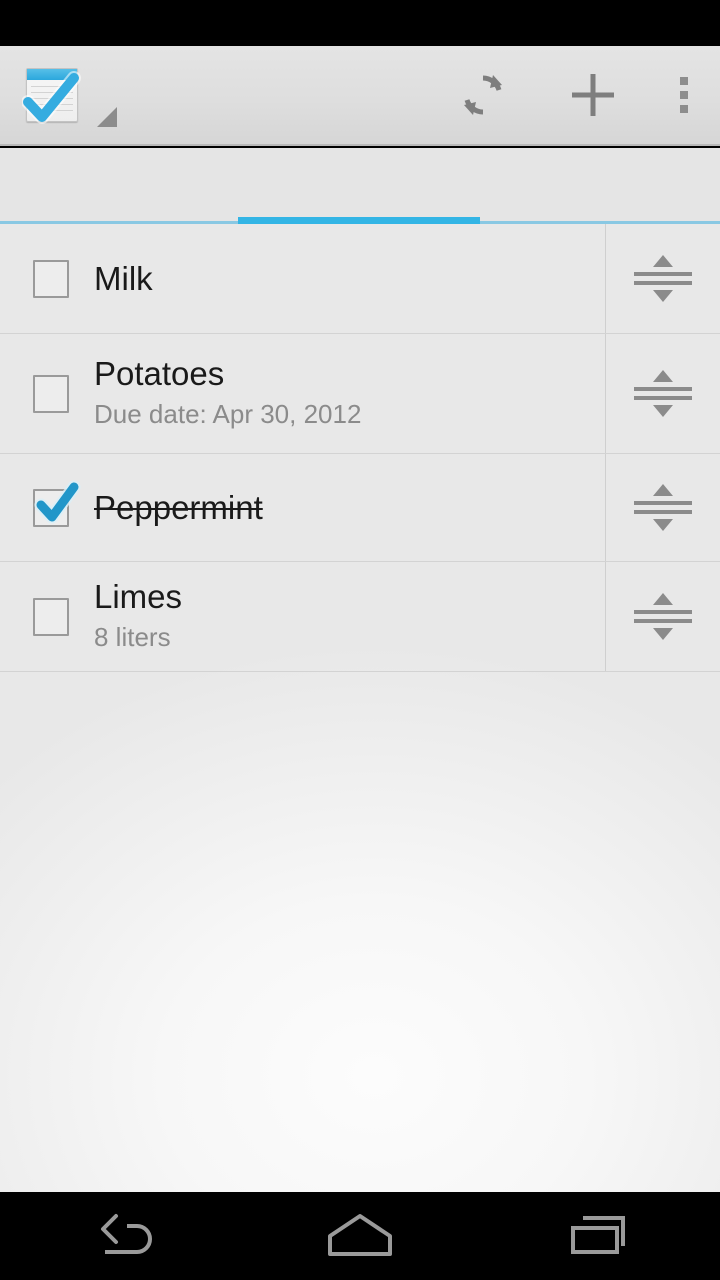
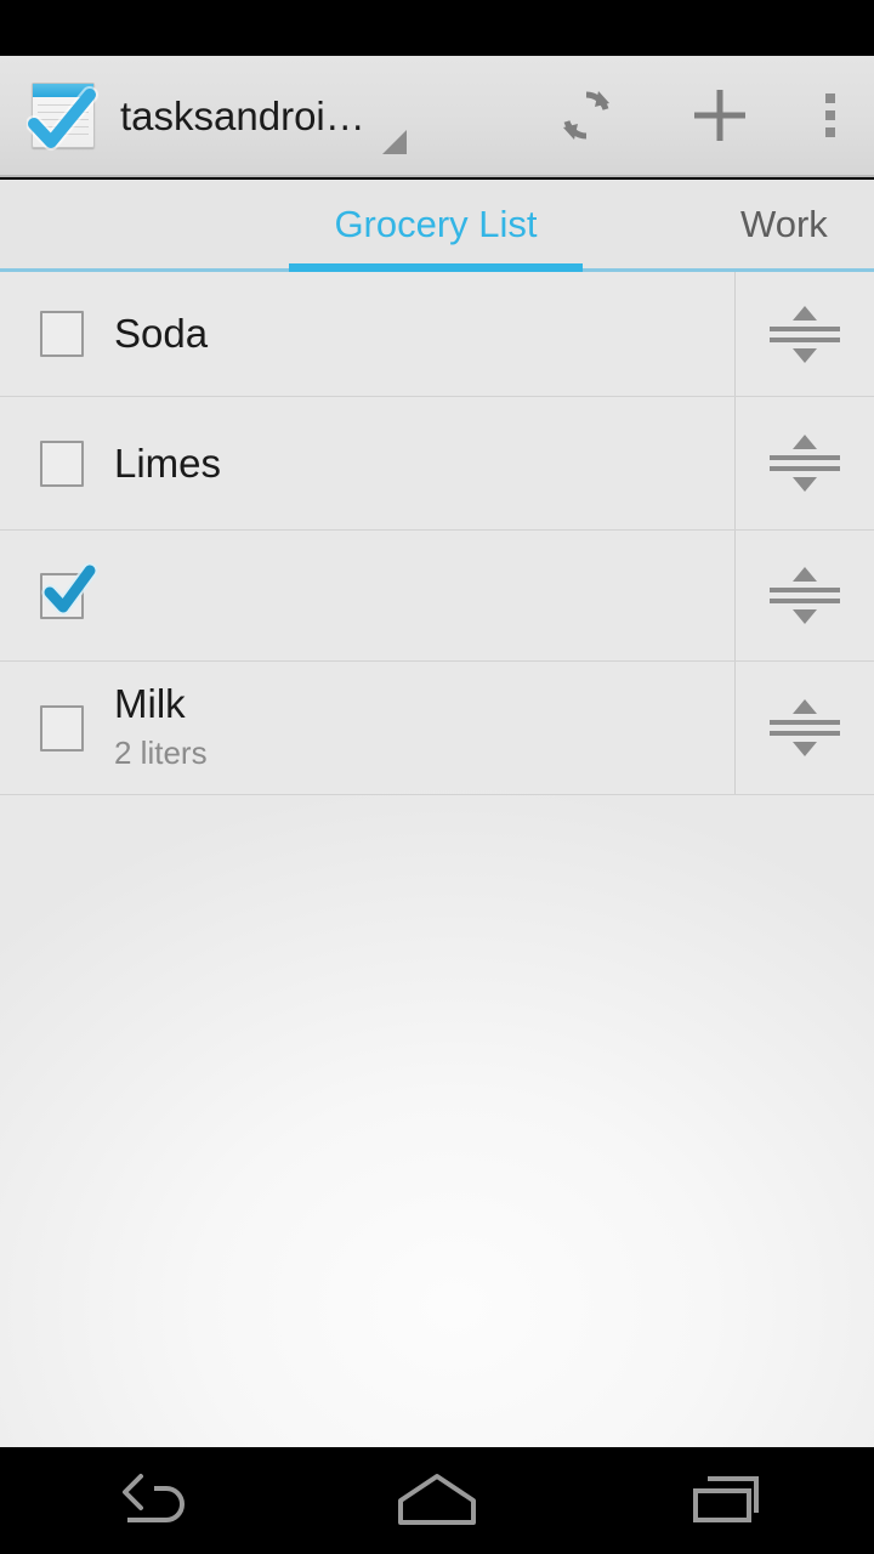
+ tasksandroi…
+ Grocery List
+ Work
+ Soda
- Milk
+ Limes
- Potatoes
- Due date: Apr 30, 2012
- Peppermint
- Limes
+ Milk
- 8 liters
+ 2 liters
